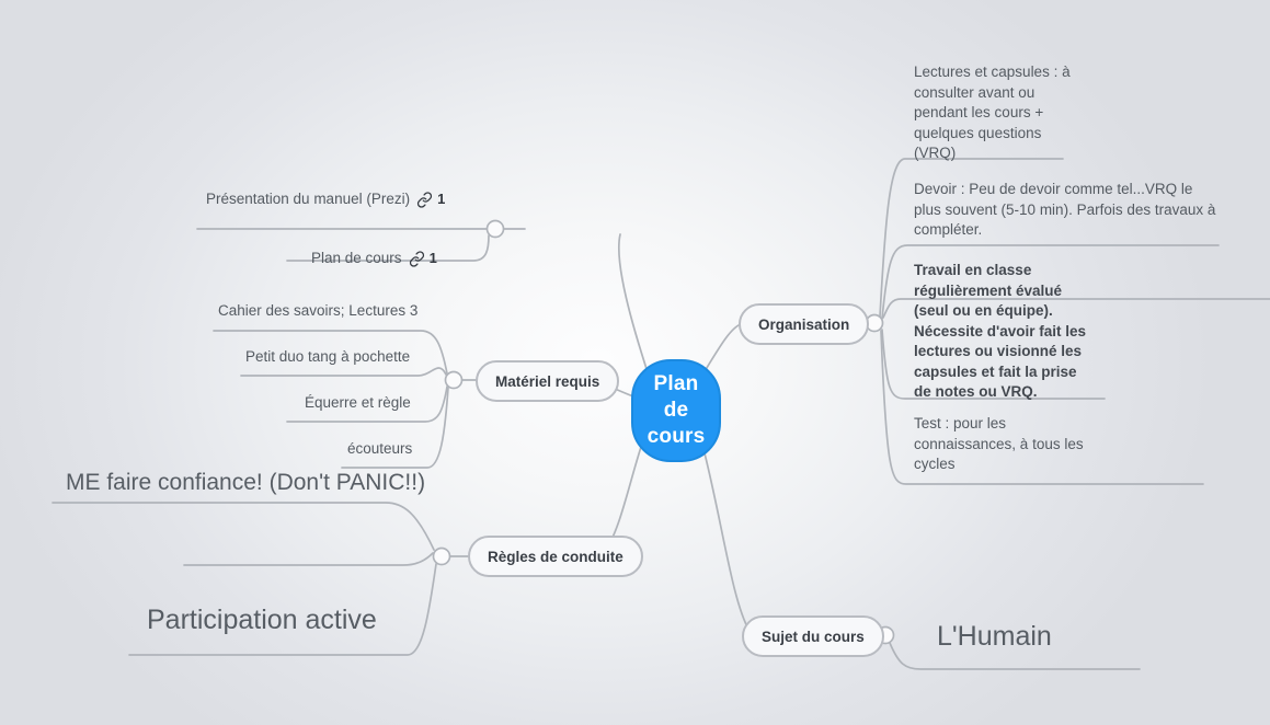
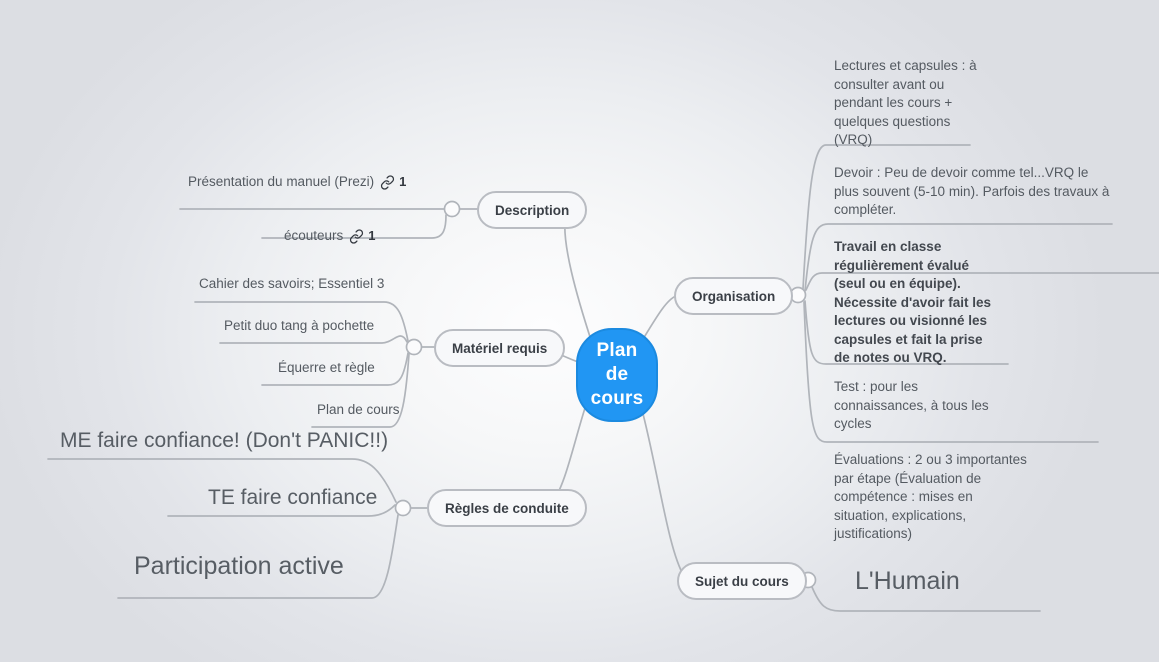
  Plan
  de
  cours
+ Description
  Matériel requis
  Règles de conduite
  Organisation
  Sujet du cours
  Présentation du manuel (Prezi)
  1
- Plan de cours
+ écouteurs
  1
- Cahier des savoirs; Lectures 3
+ Cahier des savoirs; Essentiel 3
  Petit duo tang à pochette
  Équerre et règle
- écouteurs
+ Plan de cours
  ME faire confiance! (Don't PANIC!!)
+ TE faire confiance
  Participation active
  Lectures et capsules : à consulter avant ou pendant les cours + quelques questions (VRQ)
  Devoir : Peu de devoir comme tel...VRQ le plus souvent (5-10 min). Parfois des travaux à compléter.
  Travail en classe régulièrement évalué (seul ou en équipe). Nécessite d'avoir fait les lectures ou visionné les capsules et fait la prise de notes ou VRQ.
  Test : pour les connaissances, à tous les cycles
+ Évaluations : 2 ou 3 importantes par étape (Évaluation de compétence : mises en situation, explications, justifications)
  L'Humain
